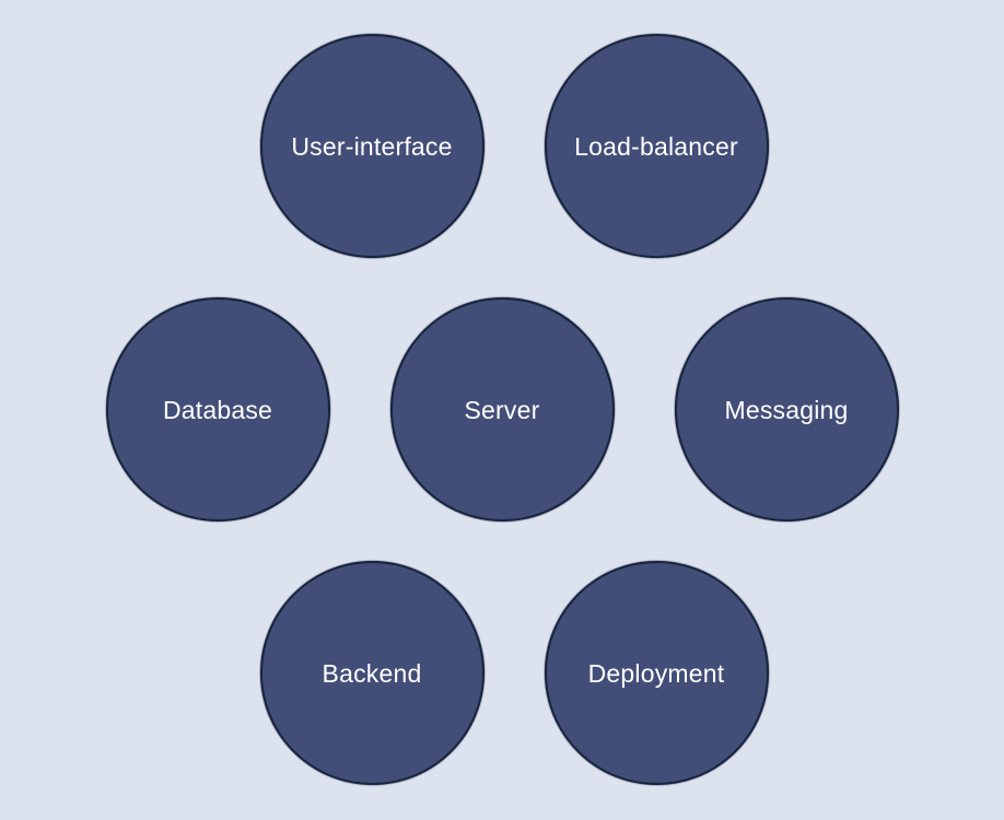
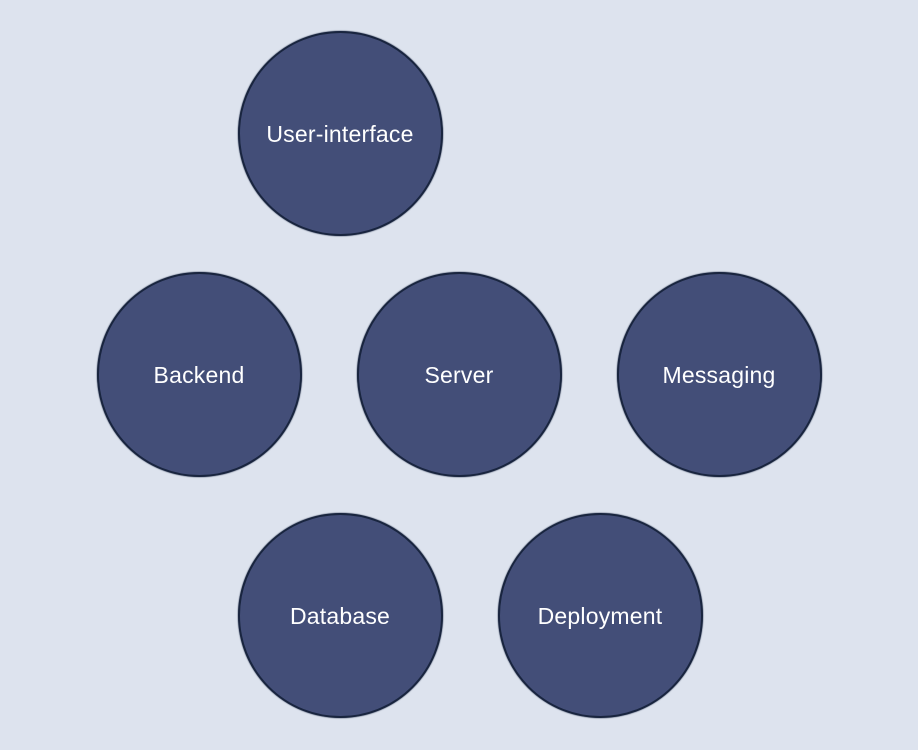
  User-interface
- Load-balancer
- Database
+ Backend
  Server
  Messaging
- Backend
+ Database
  Deployment
